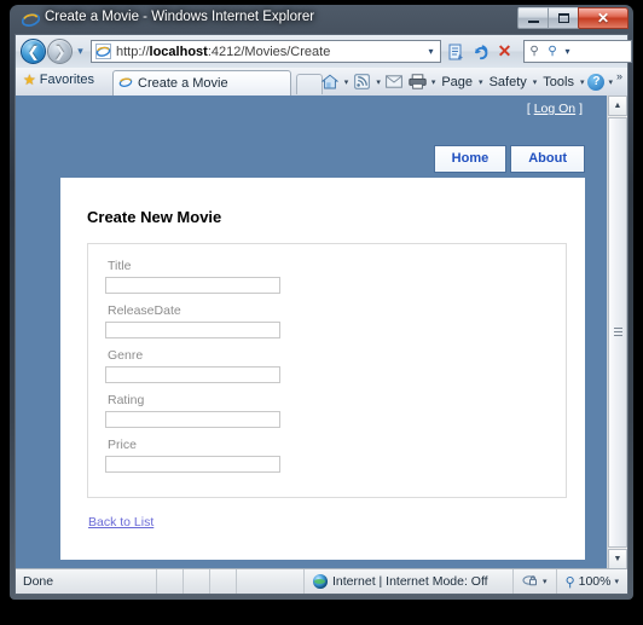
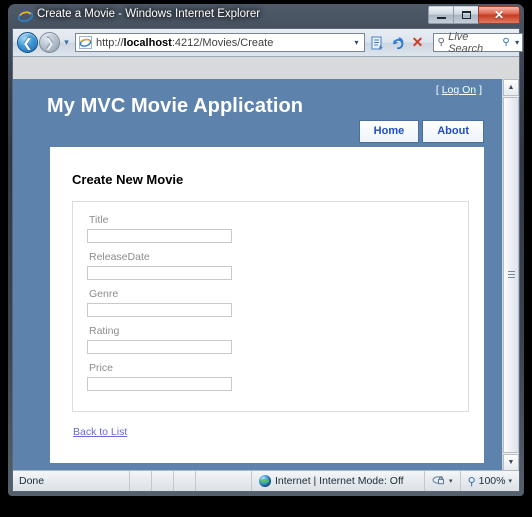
  Create a Movie - Windows Internet Explorer
  ✕
  ❮
  ❯
  ▾
  http://localhost:4212/Movies/Create
  ▾
  ✕
  ⚲
+ Live Search
  ⚲
  ▾
- ★
- Favorites
- Create a Movie
- Page
- Safety
- Tools
- ?
- »
  [ Log On ]
+ My MVC Movie Application
  Home
  About
  Create New Movie
  Title
  ReleaseDate
  Genre
  Rating
  Price
  Back to List
  Done
  Internet | Internet Mode: Off
  ⚲
  100%
